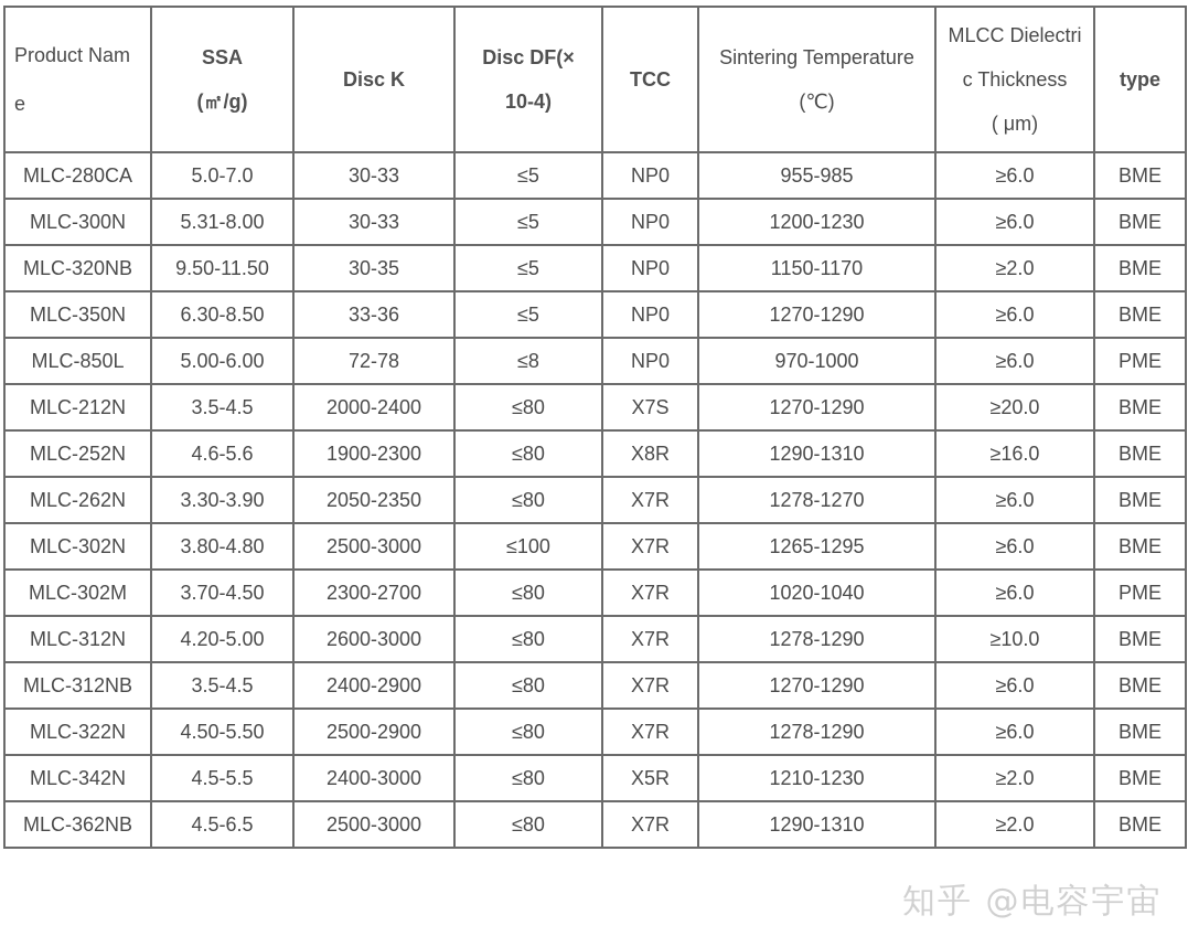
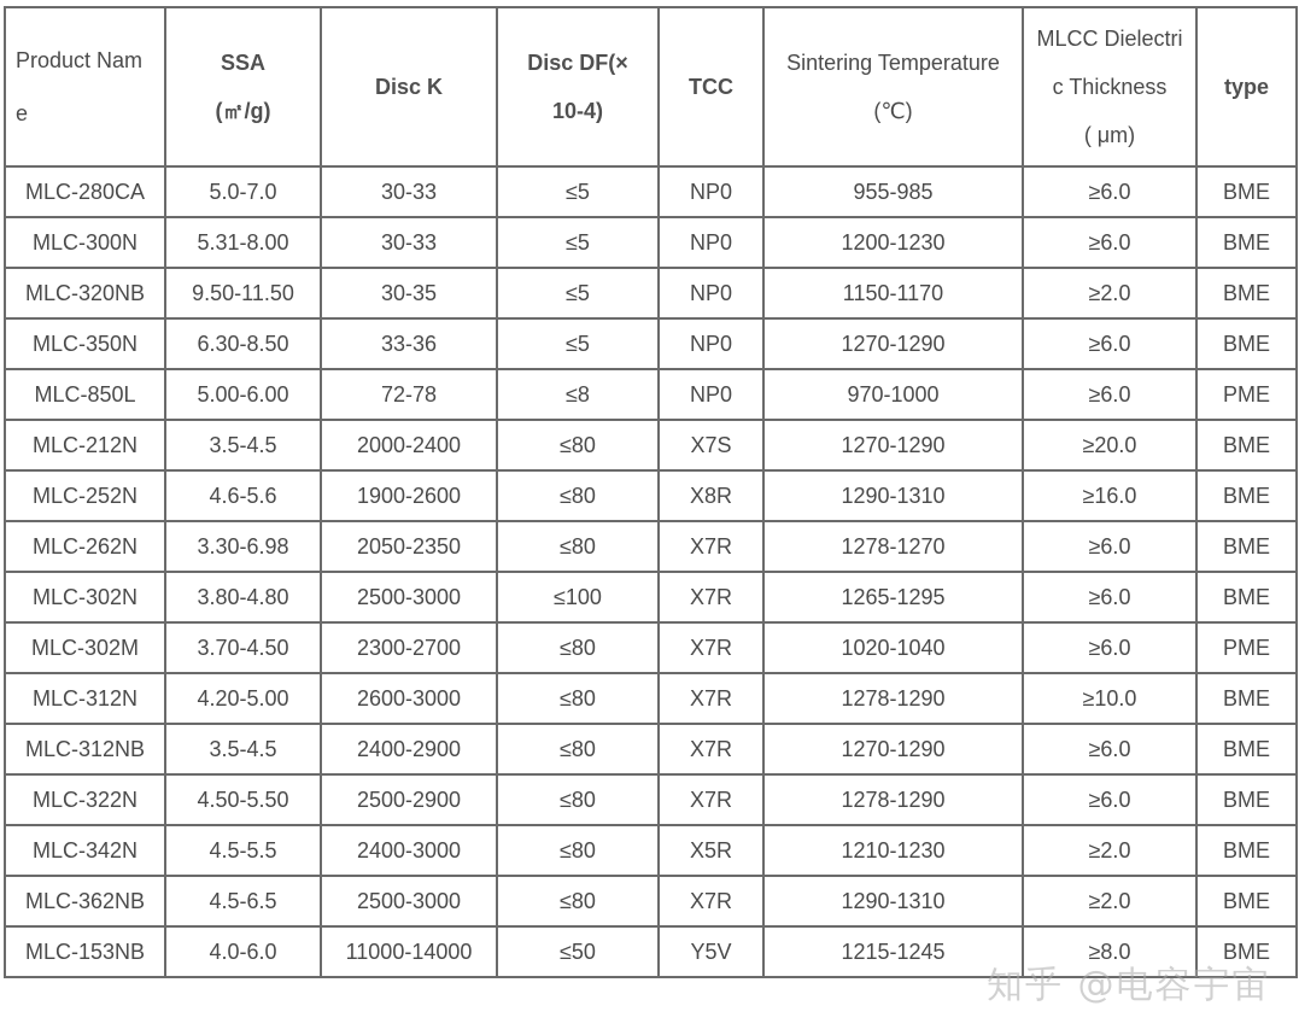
  Product Nam e	SSA (㎡/g)	Disc K	Disc DF(× 10-4)	TCC	Sintering Temperature (℃)	MLCC Dielectri c Thickness ( μm)	type
  MLC-280CA	5.0-7.0	30-33	≤5	NP0	955-985	≥6.0	BME
  MLC-300N	5.31-8.00	30-33	≤5	NP0	1200-1230	≥6.0	BME
  MLC-320NB	9.50-11.50	30-35	≤5	NP0	1150-1170	≥2.0	BME
  MLC-350N	6.30-8.50	33-36	≤5	NP0	1270-1290	≥6.0	BME
  MLC-850L	5.00-6.00	72-78	≤8	NP0	970-1000	≥6.0	PME
  MLC-212N	3.5-4.5	2000-2400	≤80	X7S	1270-1290	≥20.0	BME
- MLC-252N	4.6-5.6	1900-2300	≤80	X8R	1290-1310	≥16.0	BME
+ MLC-252N	4.6-5.6	1900-2600	≤80	X8R	1290-1310	≥16.0	BME
- MLC-262N	3.30-3.90	2050-2350	≤80	X7R	1278-1270	≥6.0	BME
+ MLC-262N	3.30-6.98	2050-2350	≤80	X7R	1278-1270	≥6.0	BME
  MLC-302N	3.80-4.80	2500-3000	≤100	X7R	1265-1295	≥6.0	BME
  MLC-302M	3.70-4.50	2300-2700	≤80	X7R	1020-1040	≥6.0	PME
  MLC-312N	4.20-5.00	2600-3000	≤80	X7R	1278-1290	≥10.0	BME
  MLC-312NB	3.5-4.5	2400-2900	≤80	X7R	1270-1290	≥6.0	BME
  MLC-322N	4.50-5.50	2500-2900	≤80	X7R	1278-1290	≥6.0	BME
  MLC-342N	4.5-5.5	2400-3000	≤80	X5R	1210-1230	≥2.0	BME
  MLC-362NB	4.5-6.5	2500-3000	≤80	X7R	1290-1310	≥2.0	BME
+ MLC-153NB	4.0-6.0	11000-14000	≤50	Y5V	1215-1245	≥8.0	BME
  知乎 @电容宇宙
